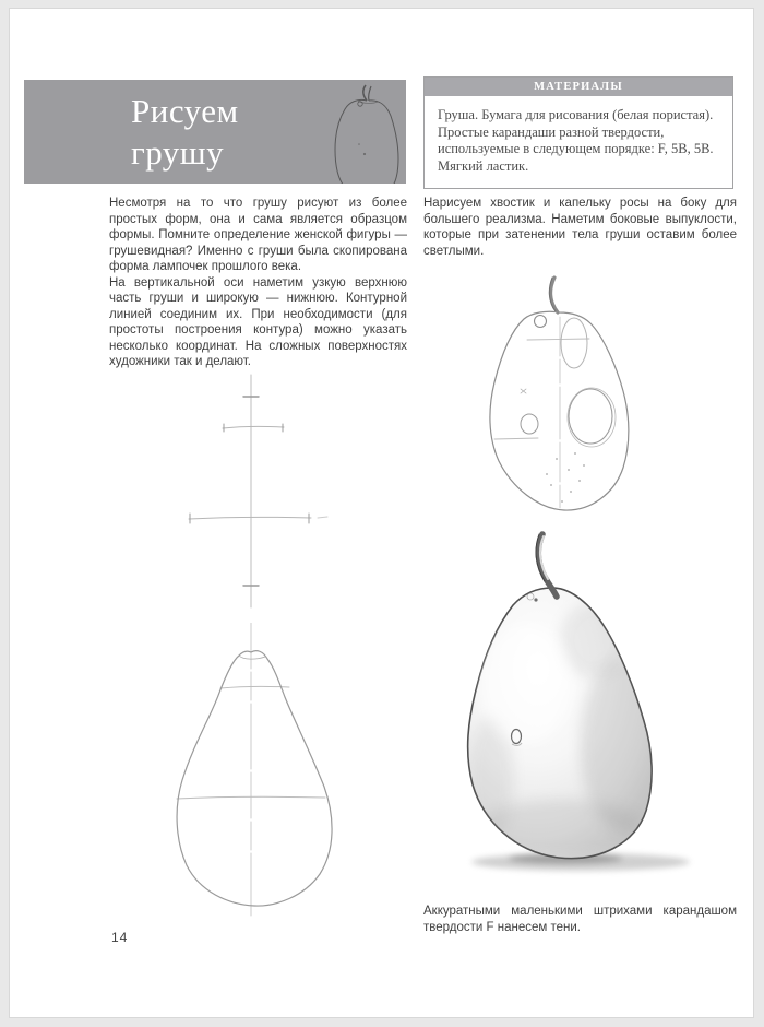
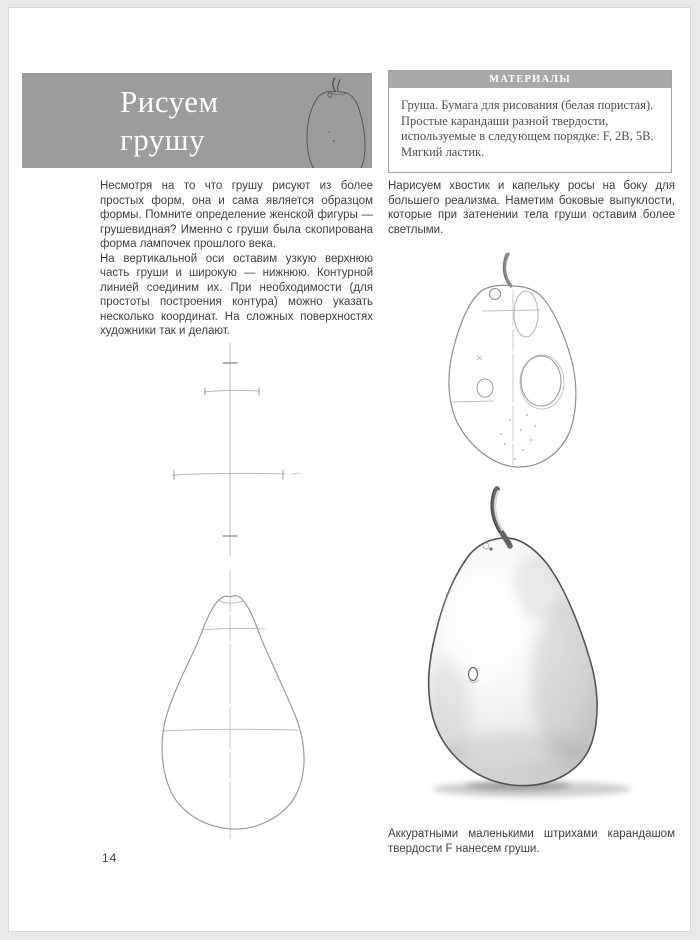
  Рисуем
  грушу
  МАТЕРИАЛЫ
- Груша. Бумага для рисования (белая пористая). Простые карандаши разной твердости, используемые в следующем порядке: F, 5B, 5B. Мягкий ластик.
+ Груша. Бумага для рисования (белая пористая). Простые карандаши разной твердости, используемые в следующем порядке: F, 2B, 5B. Мягкий ластик.
  Несмотря на то что грушу рисуют из более простых форм, она и сама является образцом формы. Помните определение женской фигуры — грушевидная? Именно с груши была скопирована форма лампочек прошлого века.
- На вертикальной оси наметим узкую верхнюю часть груши и широкую — нижнюю. Контурной линией соединим их. При необходимости (для простоты построения контура) можно указать несколько координат. На сложных поверхностях художники так и делают.
+ На вертикальной оси оставим узкую верхнюю часть груши и широкую — нижнюю. Контурной линией соединим их. При необходимости (для простоты построения контура) можно указать несколько координат. На сложных поверхностях художники так и делают.
  Нарисуем хвостик и капельку росы на боку для большего реализма. Наметим боковые выпуклости, которые при затенении тела груши оставим более светлыми.
- Аккуратными маленькими штрихами карандашом твердости F нанесем тени.
+ Аккуратными маленькими штрихами карандашом твердости F нанесем груши.
  14
